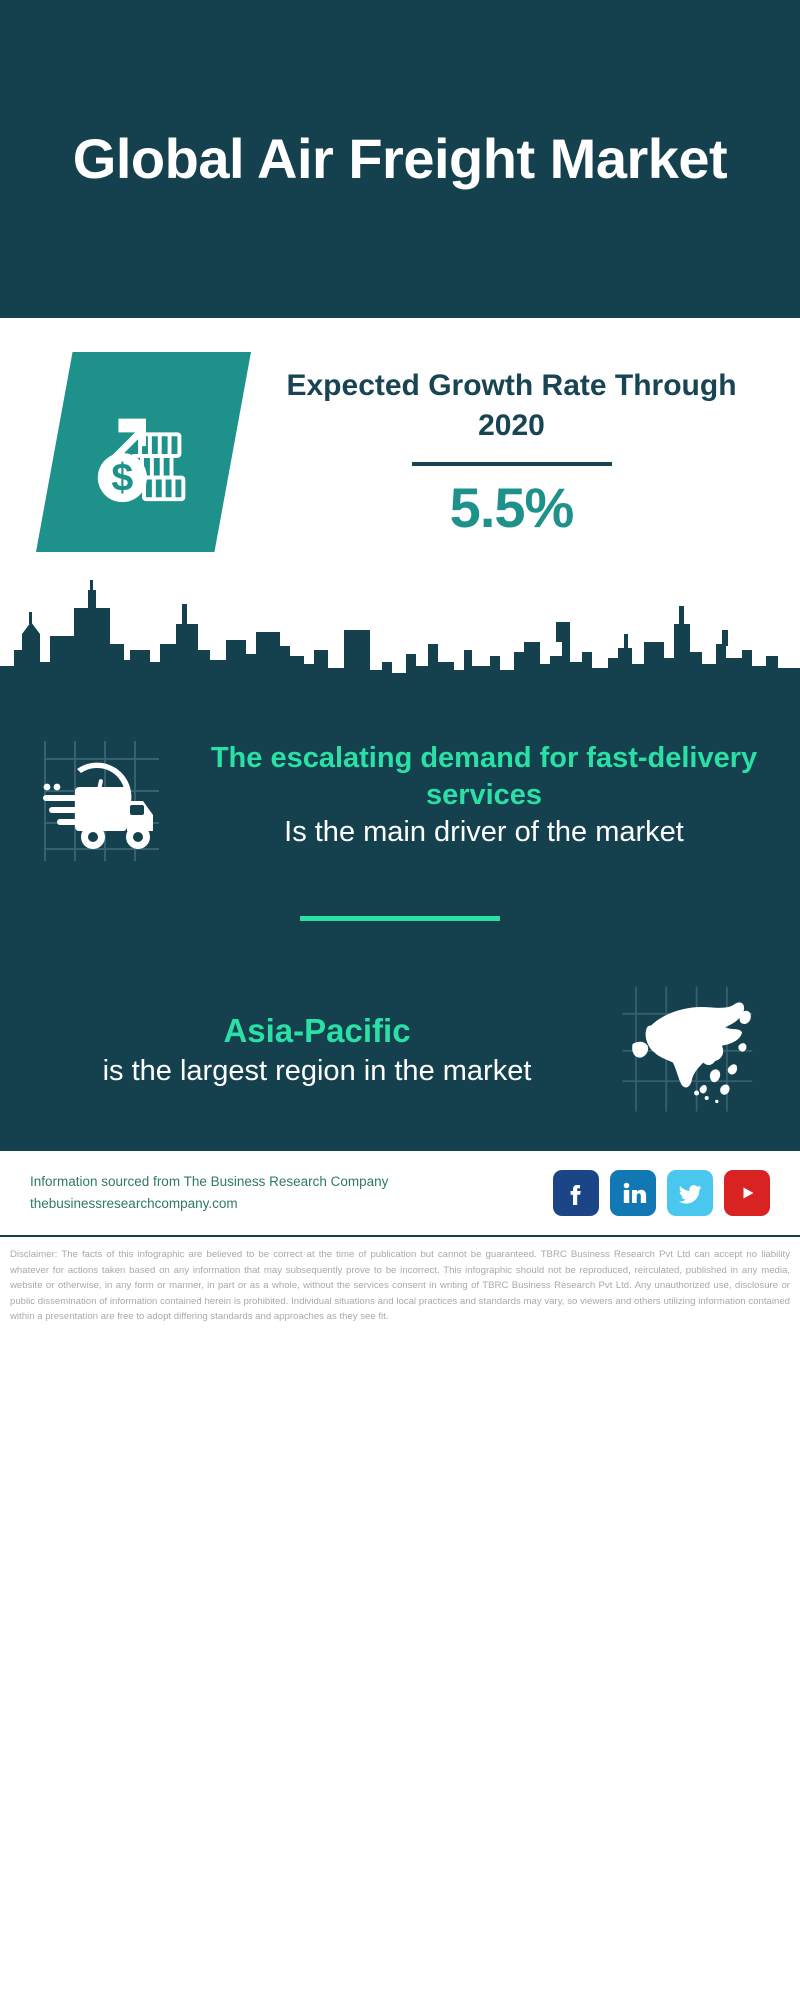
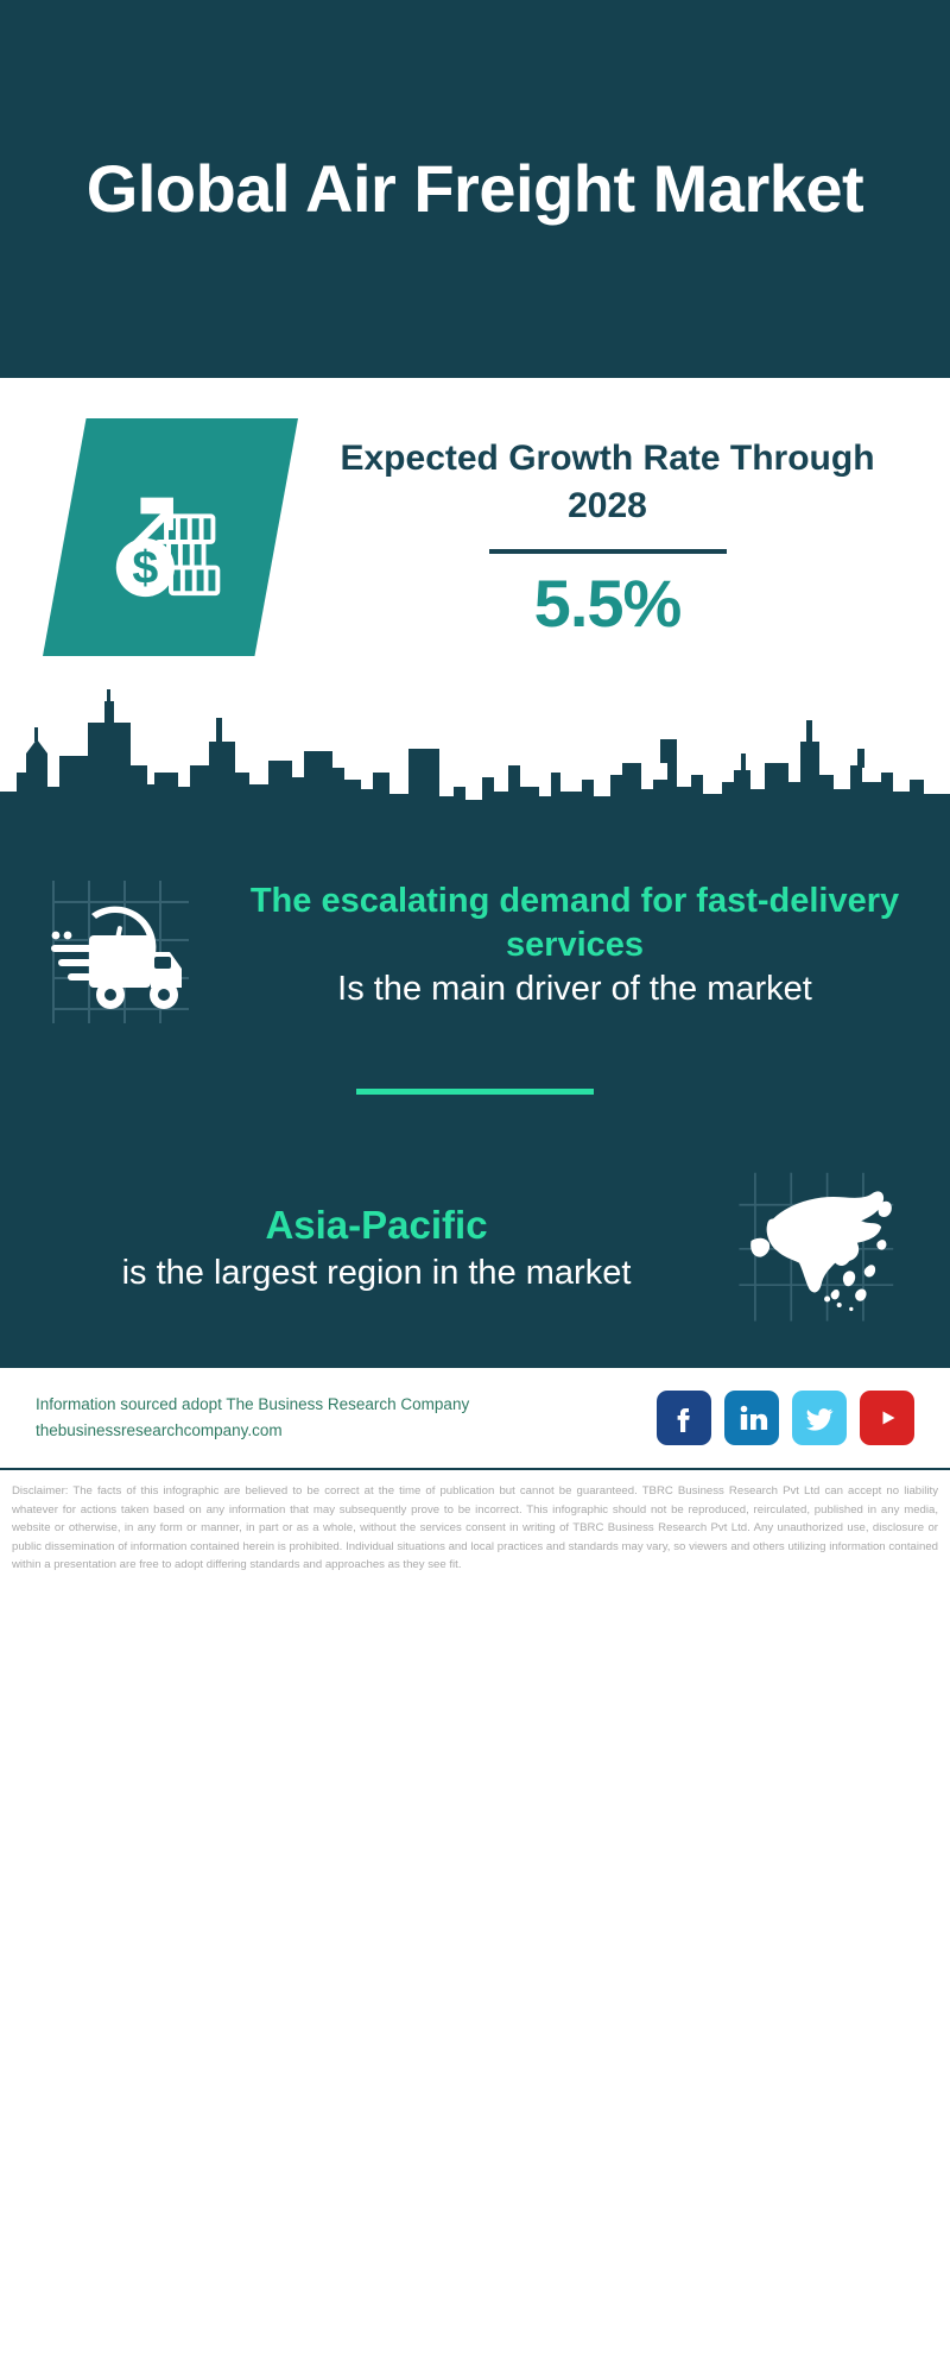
  Global Air Freight Market
  $
- Expected Growth Rate Through 2020
+ Expected Growth Rate Through 2028
  5.5%
  The escalating demand for fast-delivery services
  Is the main driver of the market
  Asia-Pacific
  is the largest region in the market
- Information sourced from The Business Research Company
+ Information sourced adopt The Business Research Company
  thebusinessresearchcompany.com
  Disclaimer: The facts of this infographic are believed to be correct at the time of publication but cannot be guaranteed. TBRC Business Research Pvt Ltd can accept no liability whatever for actions taken based on any information that may subsequently prove to be incorrect. This infographic should not be reproduced, reirculated, published in any media, website or otherwise, in any form or manner, in part or as a whole, without the services consent in writing of TBRC Business Research Pvt Ltd. Any unauthorized use, disclosure or public dissemination of information contained herein is prohibited. Individual situations and local practices and standards may vary, so viewers and others utilizing information contained within a presentation are free to adopt differing standards and approaches as they see fit.
